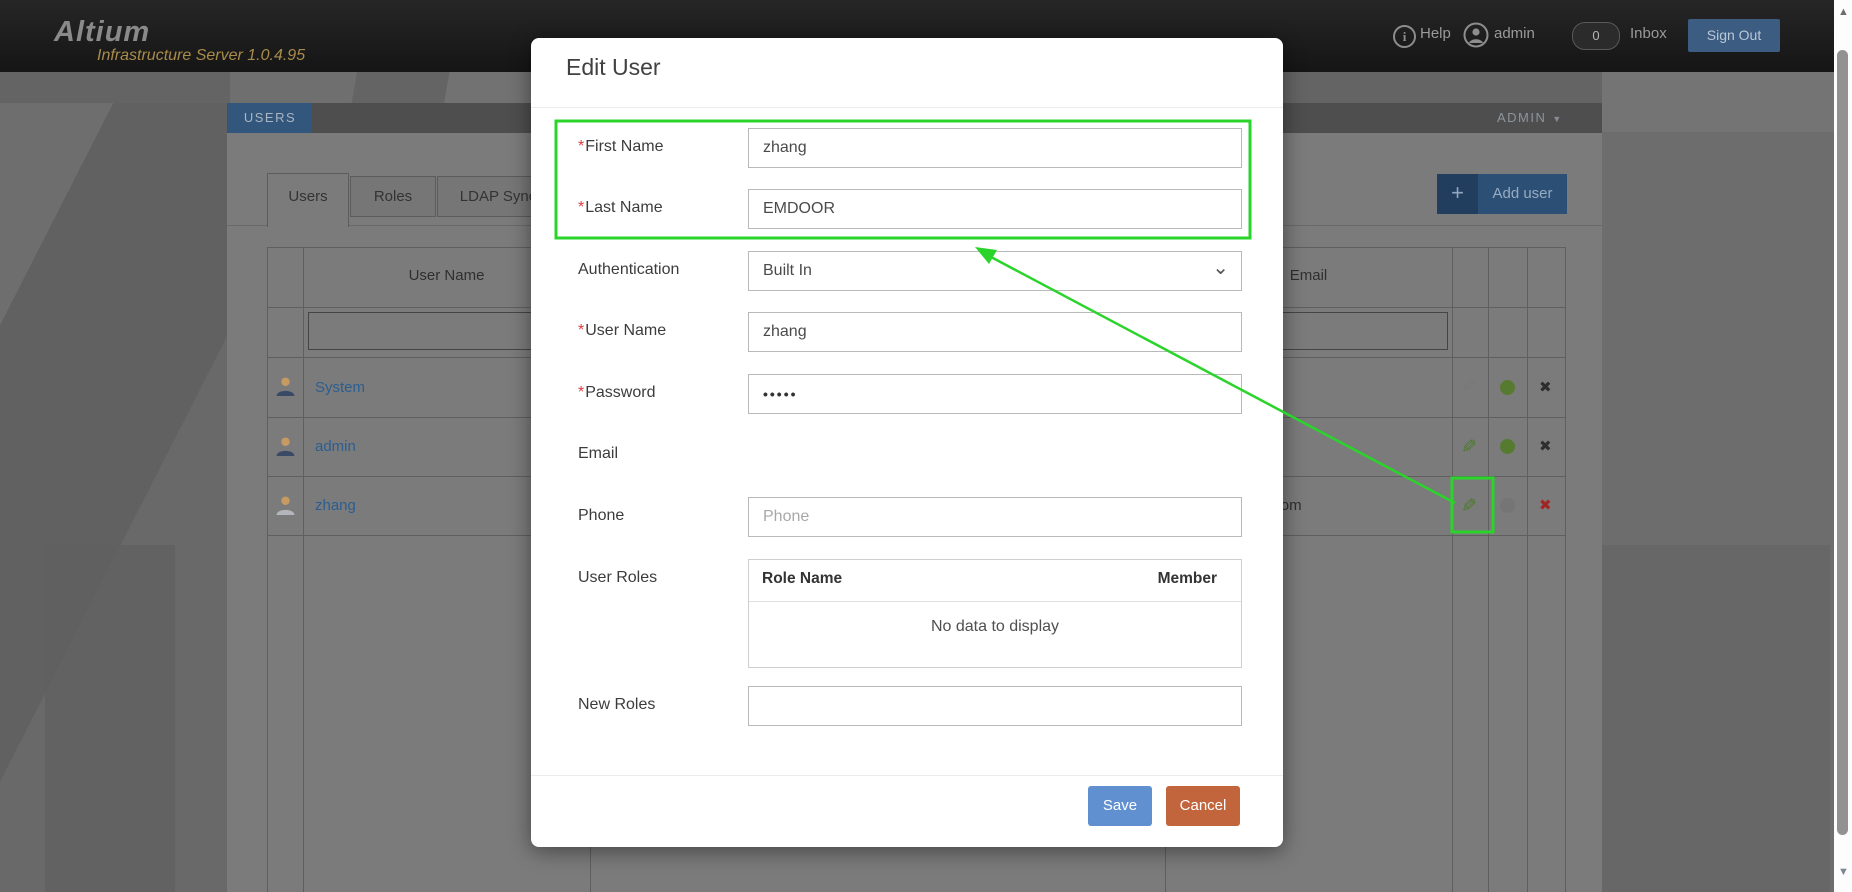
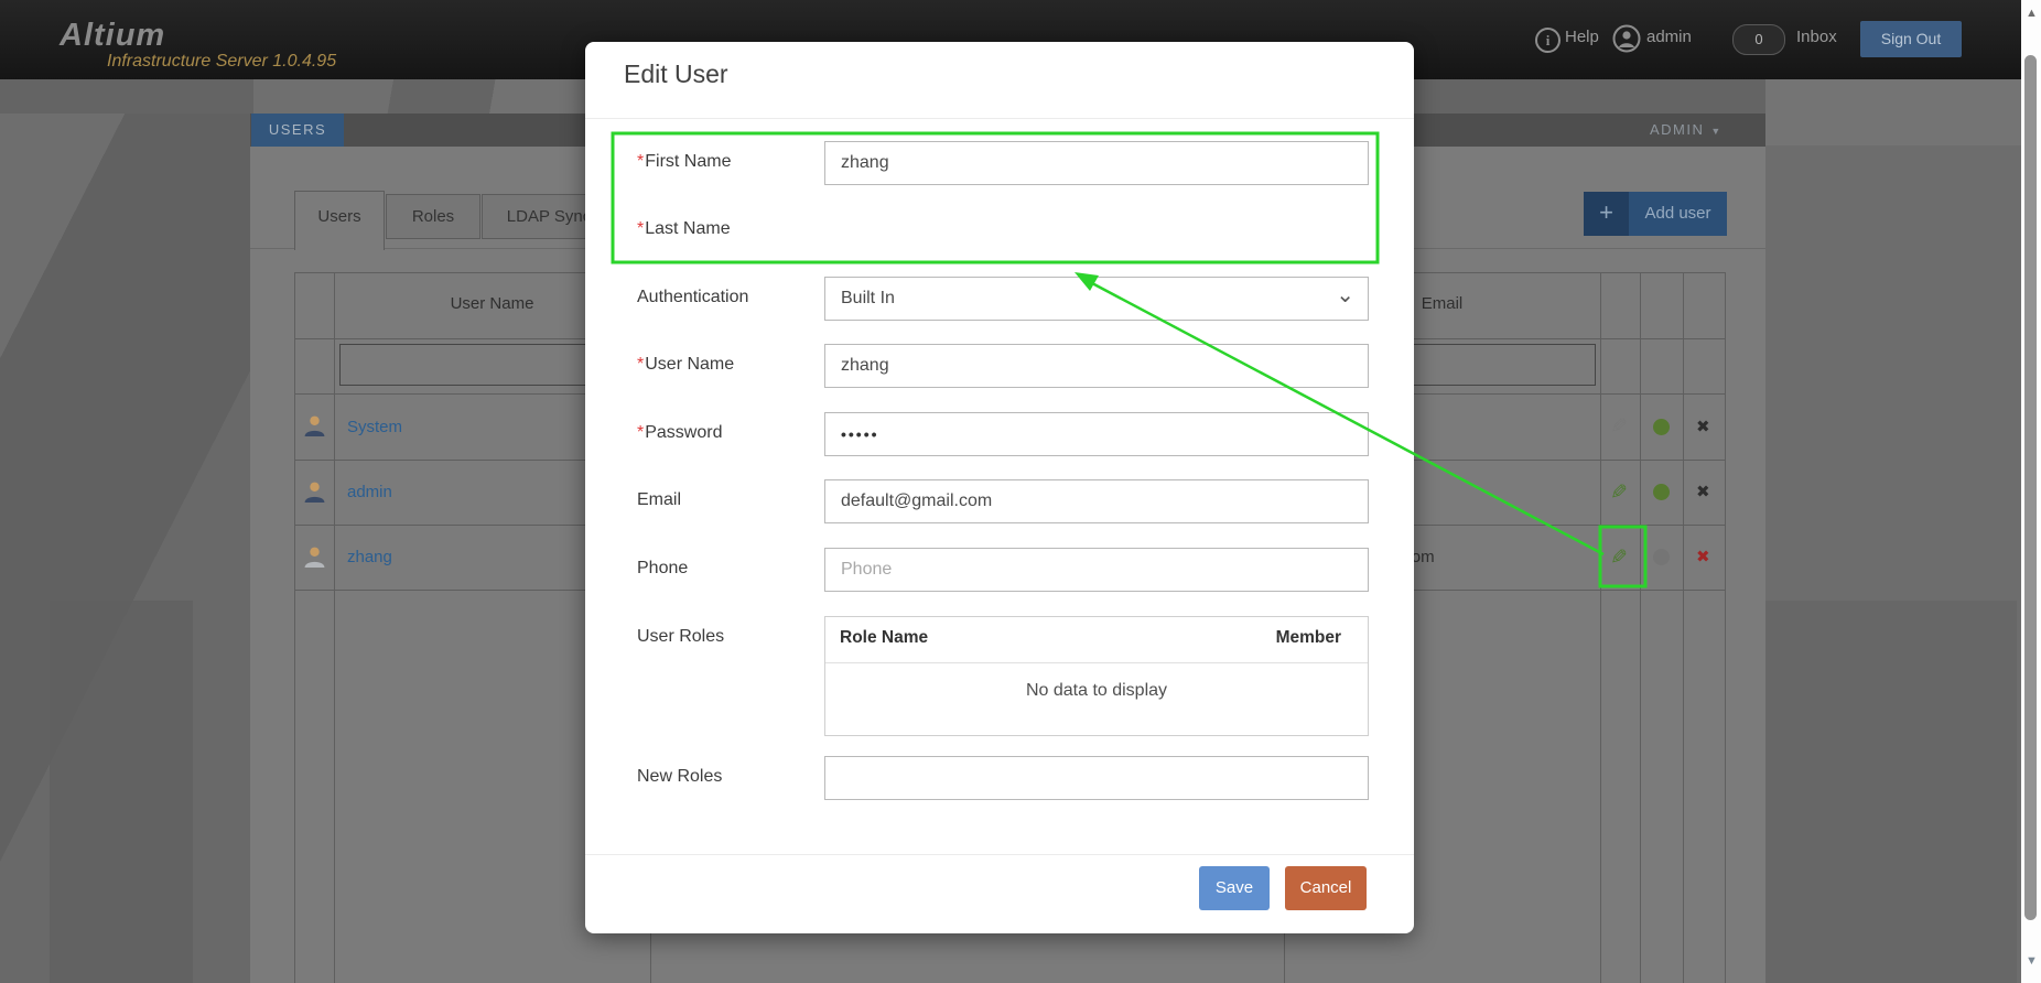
  Altium
  Infrastructure Server 1.0.4.95
  i
  Help
  admin
  0
  Inbox
  Sign Out
  USERS
  ADMIN ▼
  Users
  Roles
  LDAP Syn
  +
  Add user
  User Name
  Email
  System
  ✖
  admin
  ✖
  zhang
  ✖
  Edit User
  *First Name
  zhang
  *Last Name
- EMDOOR
  Authentication
  Built In
  ⌄
  *User Name
  zhang
  *Password
  •••••
  Email
+ default@gmail.com
  Phone
  Phone
  User Roles
  Role Name
  Member
  No data to display
  New Roles
  Save
  Cancel
  ▲
  ▼
